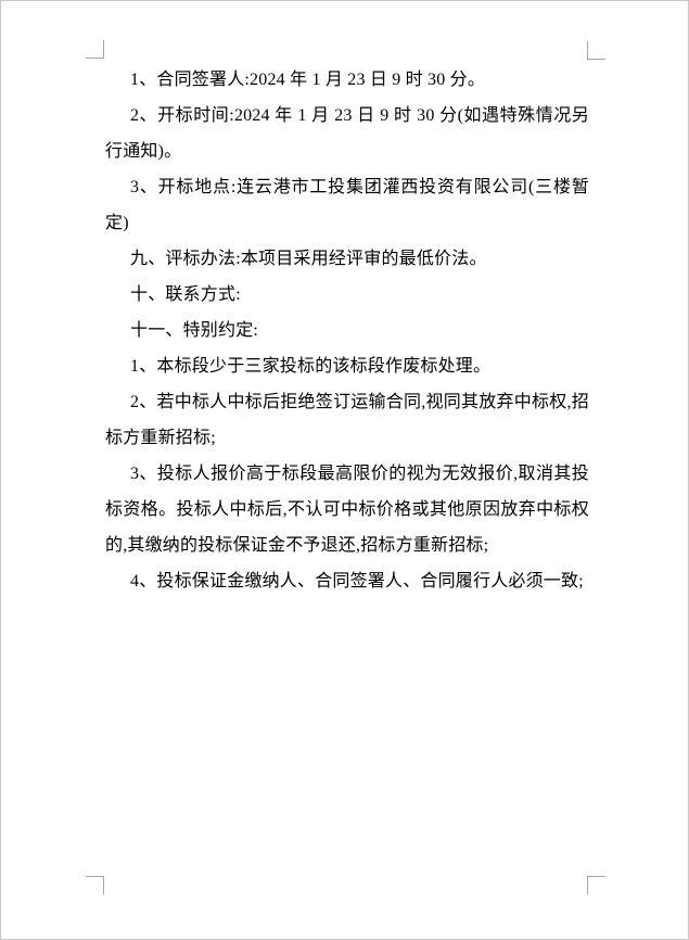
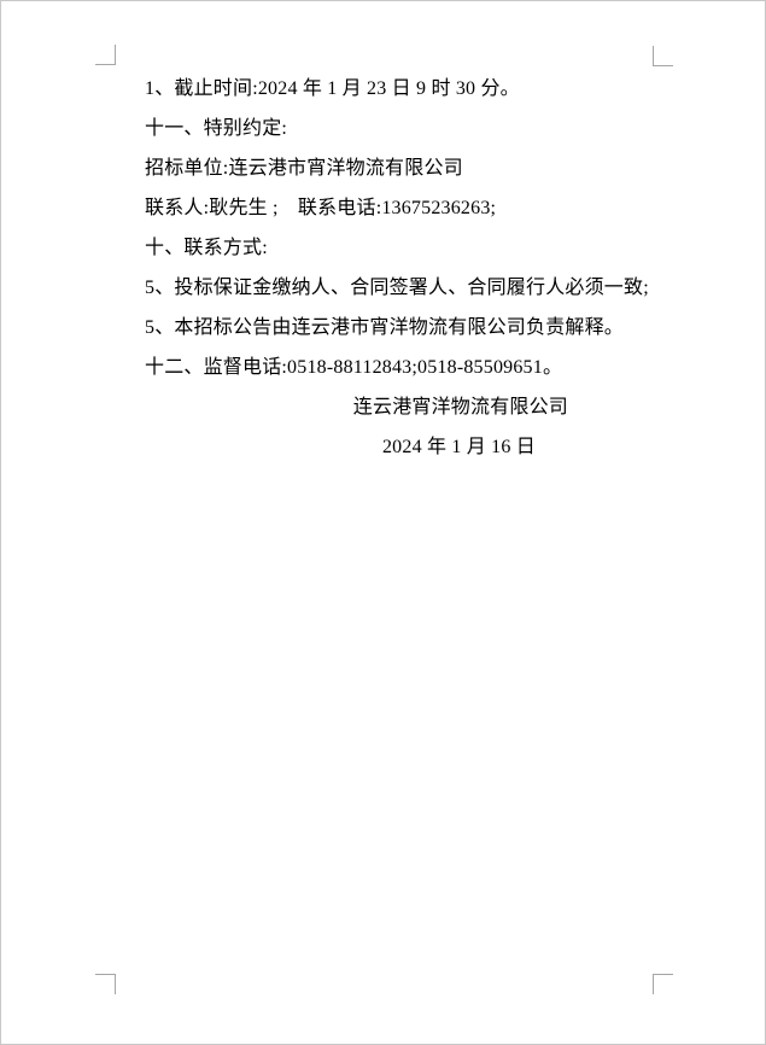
- 1、合同签署人:2024 年 1 月 23 日 9 时 30 分。
+ 1、截止时间:2024 年 1 月 23 日 9 时 30 分。
- 2、开标时间:2024 年 1 月 23 日 9 时 30 分(如遇特殊情况另行通知)。
- 3、开标地点:连云港市工投集团灌西投资有限公司(三楼暂定)
- 九、评标办法:本项目采用经评审的最低价法。
- 十、联系方式:
+ 十一、特别约定:
+ 招标单位:连云港市宵洋物流有限公司
+ 联系人:耿先生 ; 联系电话:13675236263;
- 十一、特别约定:
+ 十、联系方式:
- 1、本标段少于三家投标的该标段作废标处理。
- 2、若中标人中标后拒绝签订运输合同,视同其放弃中标权,招标方重新招标;
- 3、投标人报价高于标段最高限价的视为无效报价,取消其投标资格。投标人中标后,不认可中标价格或其他原因放弃中标权的,其缴纳的投标保证金不予退还,招标方重新招标;
- 4、投标保证金缴纳人、合同签署人、合同履行人必须一致;
+ 5、投标保证金缴纳人、合同签署人、合同履行人必须一致;
+ 5、本招标公告由连云港市宵洋物流有限公司负责解释。
+ 十二、监督电话:0518-88112843;0518-85509651。
+ 连云港宵洋物流有限公司
+ 2024 年 1 月 16 日
